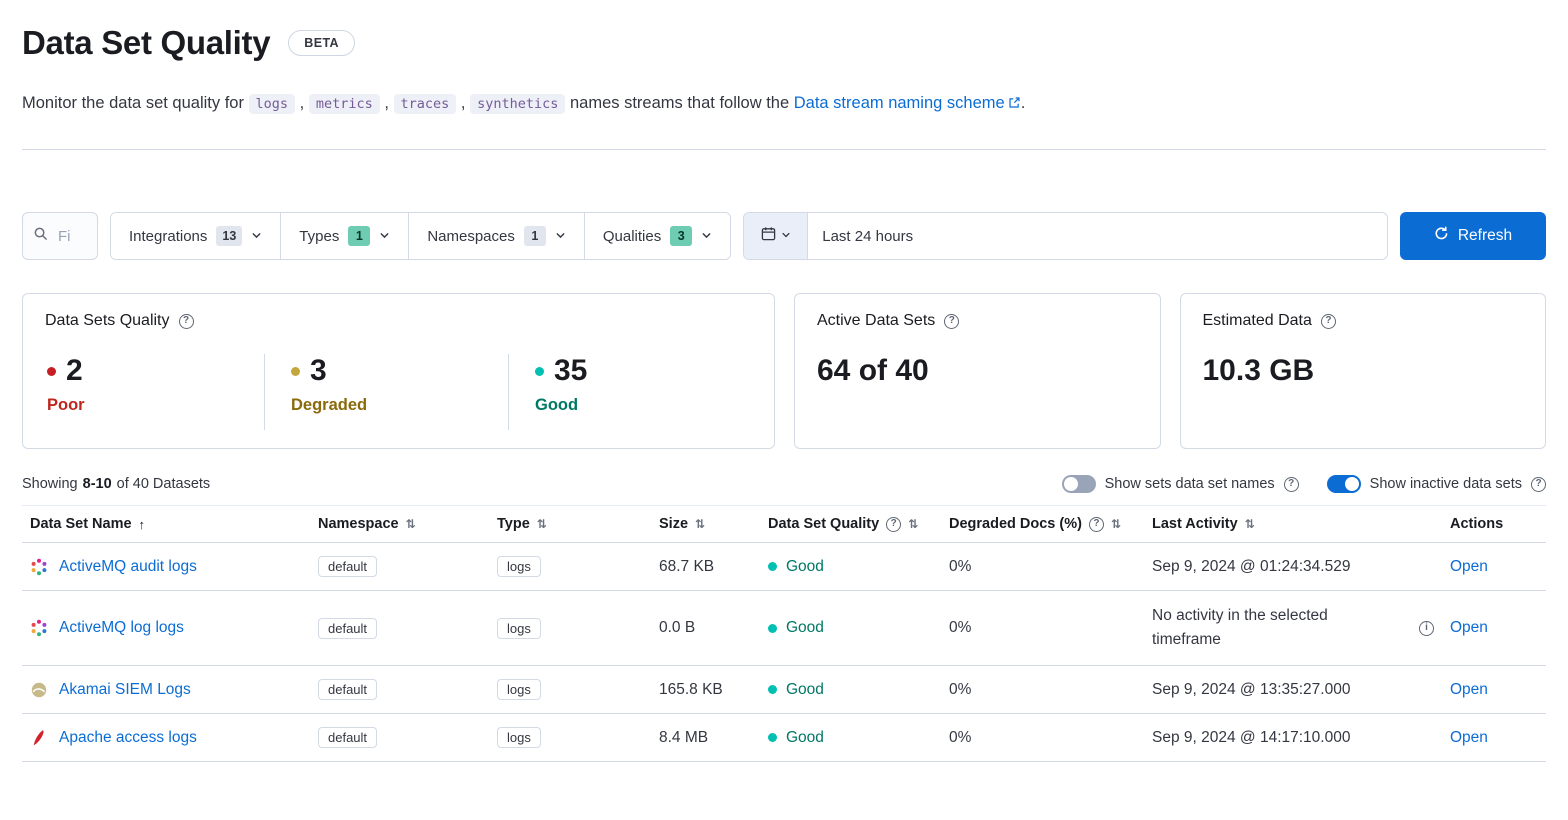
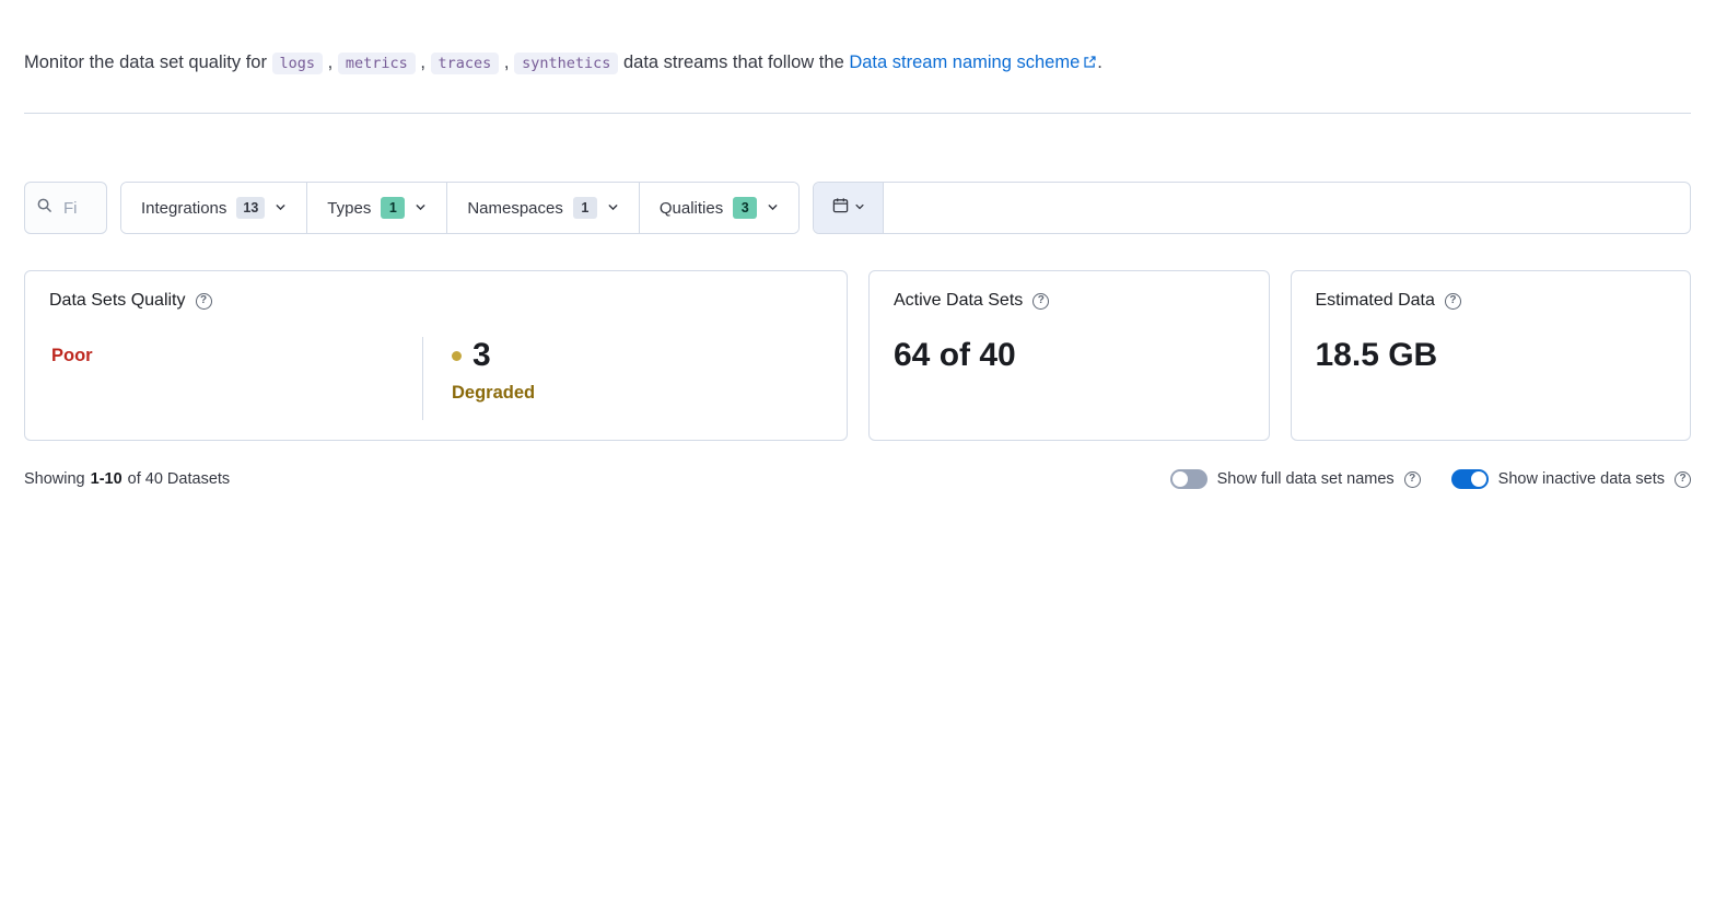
- Data Set Quality
- BETA
- Monitor the data set quality for logs , metrics , traces , synthetics names streams that follow the Data stream naming scheme .
+ Monitor the data set quality for logs , metrics , traces , synthetics data streams that follow the Data stream naming scheme .
  Fi
  Integrations
  13
  Types
  1
  Namespaces
  1
  Qualities
  3
- Last 24 hours
- Refresh
  Data Sets Quality
  ?
- 2
  Poor
  3
  Degraded
- 35
- Good
  Active Data Sets
  ?
  64 of 40
  Estimated Data
  ?
- 10.3 GB
+ 18.5 GB
  Showing
- 8-10
+ 1-10
  of 40 Datasets
- Show sets data set names
+ Show full data set names
  ?
  Show inactive data sets
  ?
- Data Set Name ↑	Namespace ⇅	Type ⇅	Size ⇅	Data Set Quality ? ⇅	Degraded Docs (%) ? ⇅	Last Activity ⇅	Actions
- ActiveMQ audit logs	default	logs	68.7 KB	Good	0%	Sep 9, 2024 @ 01:24:34.529	Open
- ActiveMQ log logs	default	logs	0.0 B	Good	0%	No activity in the selected timeframei	Open
- Akamai SIEM Logs	default	logs	165.8 KB	Good	0%	Sep 9, 2024 @ 13:35:27.000	Open
- Apache access logs	default	logs	8.4 MB	Good	0%	Sep 9, 2024 @ 14:17:10.000	Open
